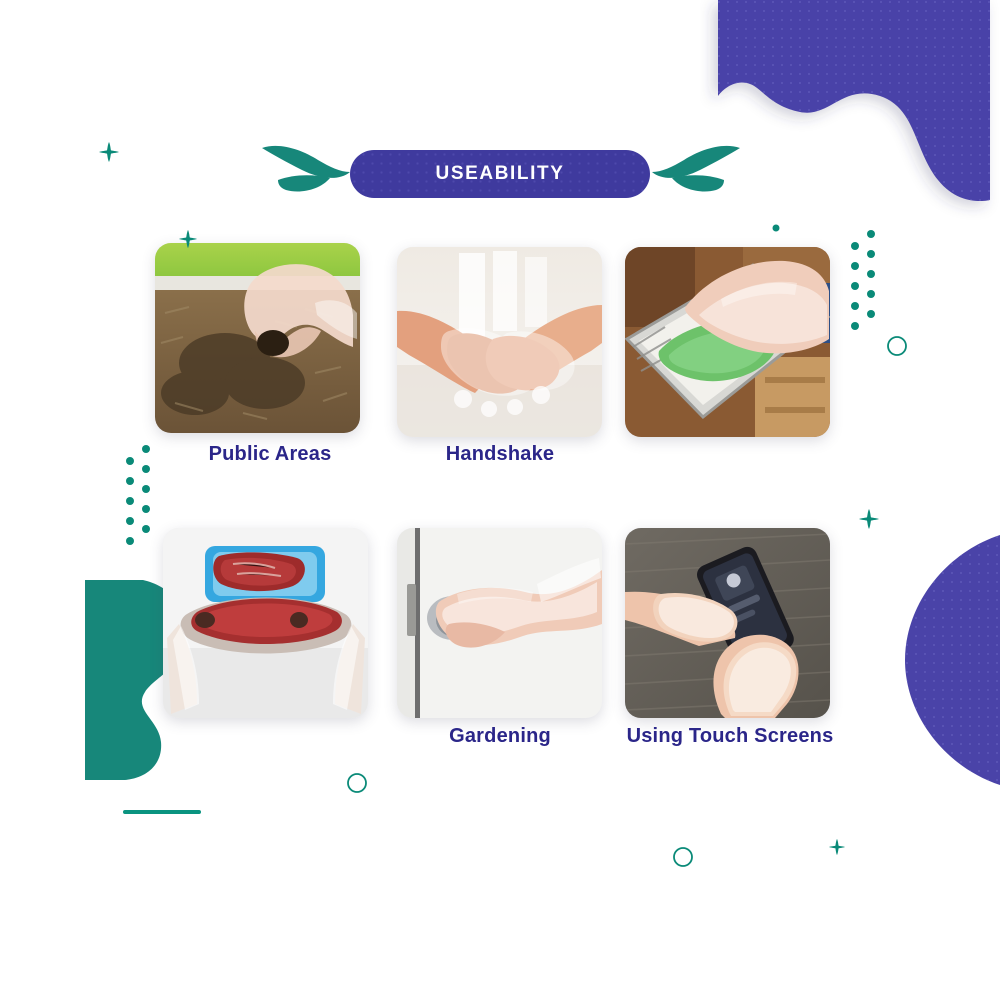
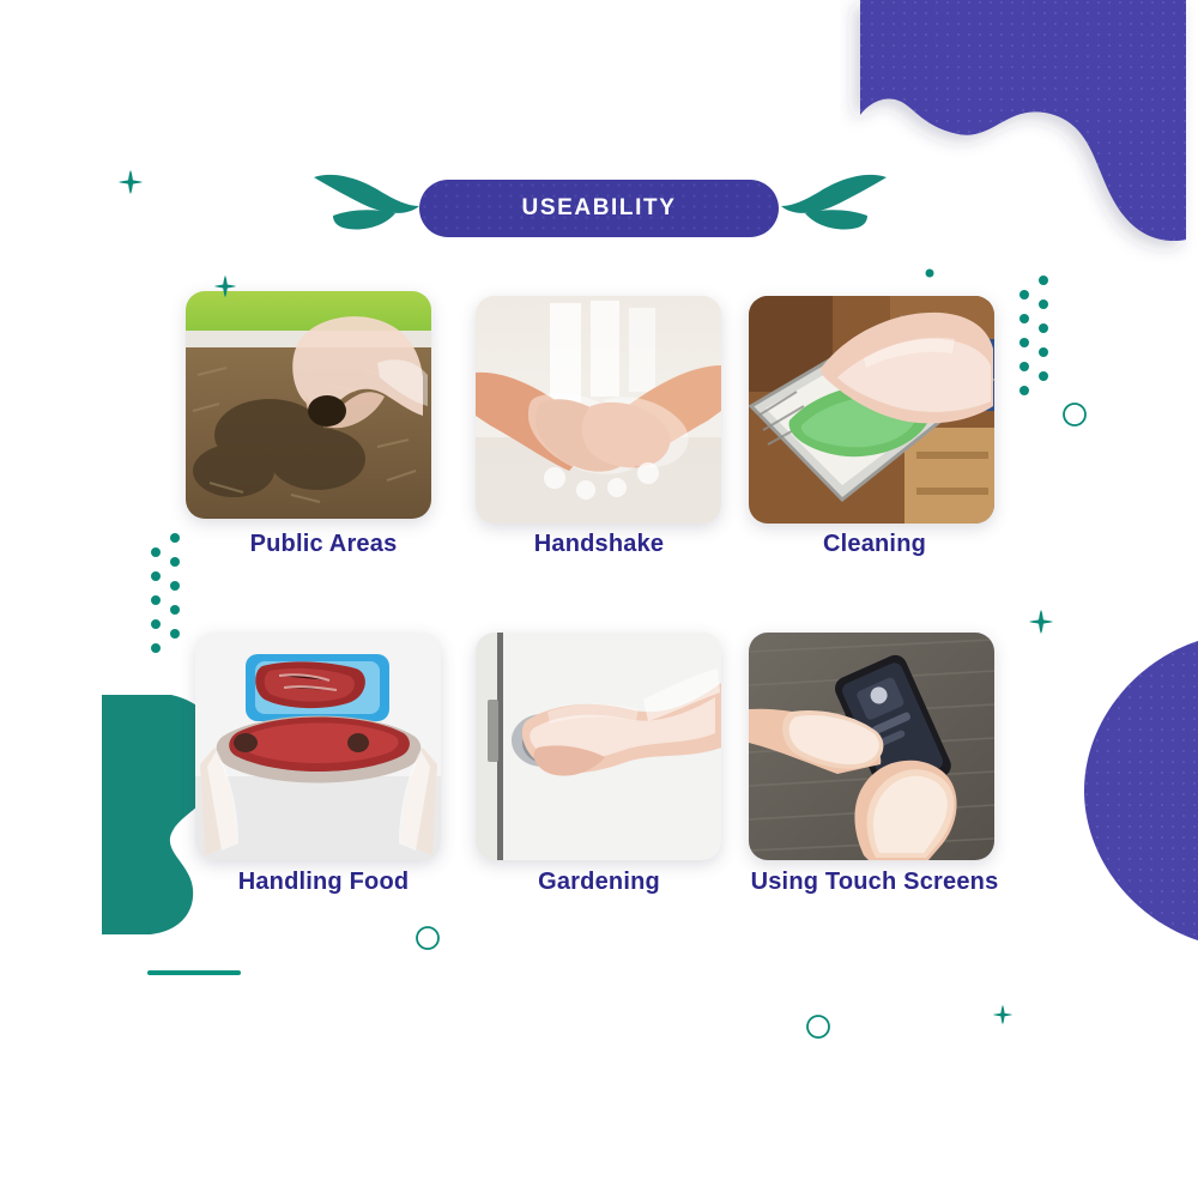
  USEABILITY
  Public Areas
  Handshake
+ Cleaning
+ Handling Food
  Gardening
  Using Touch Screens
